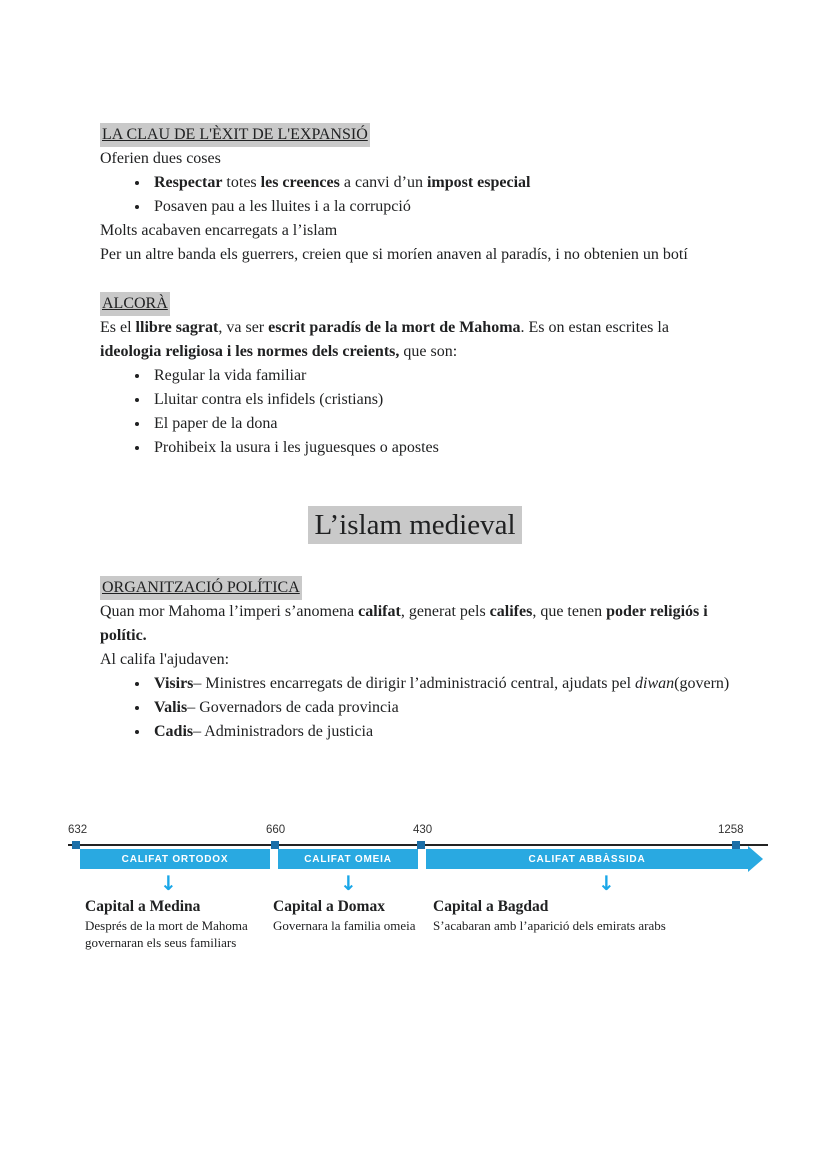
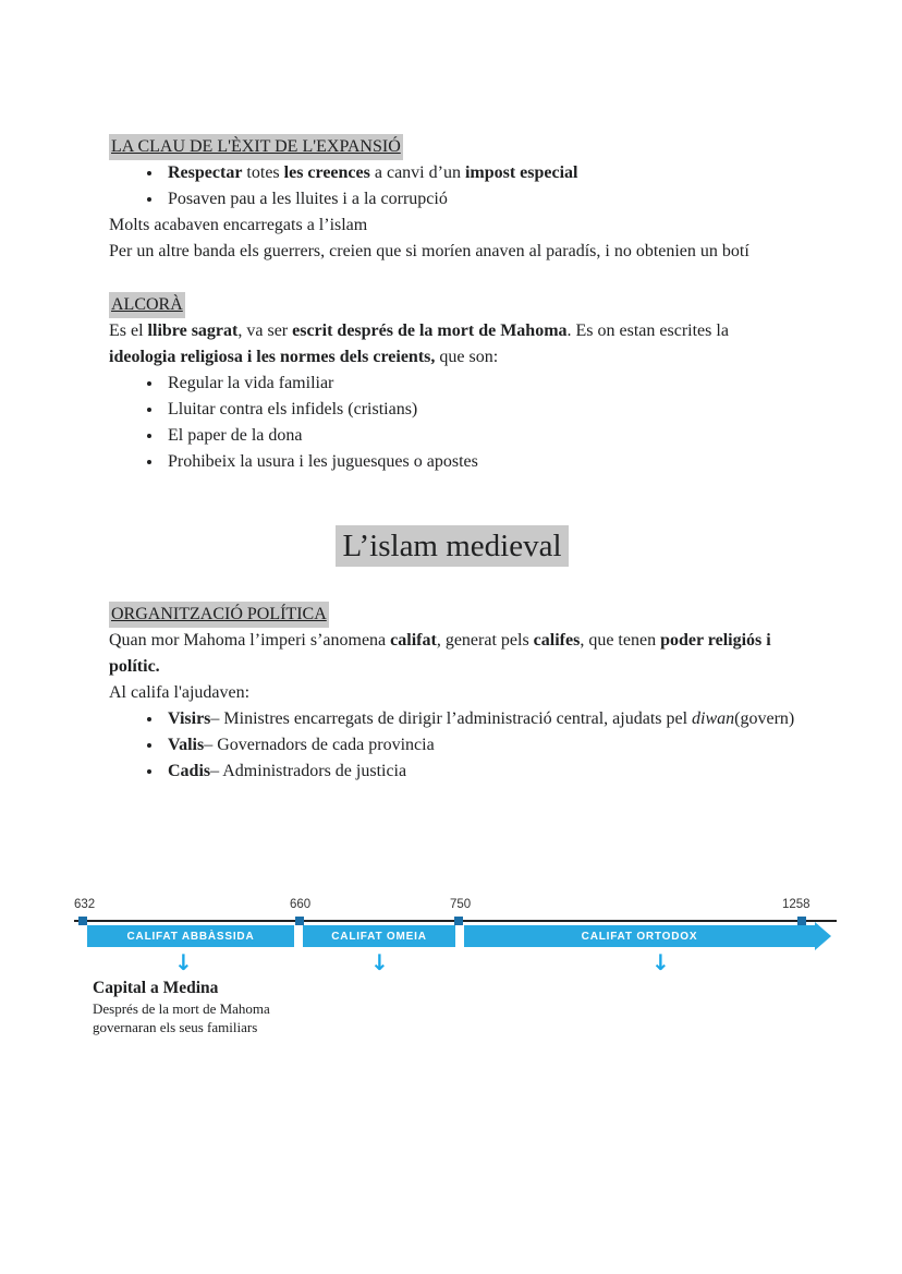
  LA CLAU DE L'ÈXIT DE L'EXPANSIÓ
- Oferien dues coses
  Respectar totes les creences a canvi d’un impost especial
  Posaven pau a les lluites i a la corrupció
  Molts acabaven encarregats a l’islam
  Per un altre banda els guerrers, creien que si moríen anaven al paradís, i no obtenien un botí
  ALCORÀ
- Es el llibre sagrat, va ser escrit paradís de la mort de Mahoma. Es on estan escrites la ideologia religiosa i les normes dels creients, que son:
+ Es el llibre sagrat, va ser escrit després de la mort de Mahoma. Es on estan escrites la ideologia religiosa i les normes dels creients, que son:
  Regular la vida familiar
  Lluitar contra els infidels (cristians)
  El paper de la dona
  Prohibeix la usura i les juguesques o apostes
  L’islam medieval
  ORGANITZACIÓ POLÍTICA
  Quan mor Mahoma l’imperi s’anomena califat, generat pels califes, que tenen poder religiós i polític.
  Al califa l'ajudaven:
  Visirs– Ministres encarregats de dirigir l’administració central, ajudats pel diwan(govern)
  Valis– Governadors de cada provincia
  Cadis– Administradors de justicia
  632
  660
- 430
+ 750
  1258
- CALIFAT ORTODOX
+ CALIFAT ABBÀSSIDA
  CALIFAT OMEIA
- CALIFAT ABBÀSSIDA
+ CALIFAT ORTODOX
  ↓
  ↓
  ↓
  Capital a Medina
  Després de la mort de Mahoma governaran els seus familiars
- Capital a Domax
- Governara la familia omeia
- Capital a Bagdad
- S’acabaran amb l’aparició dels emirats arabs
